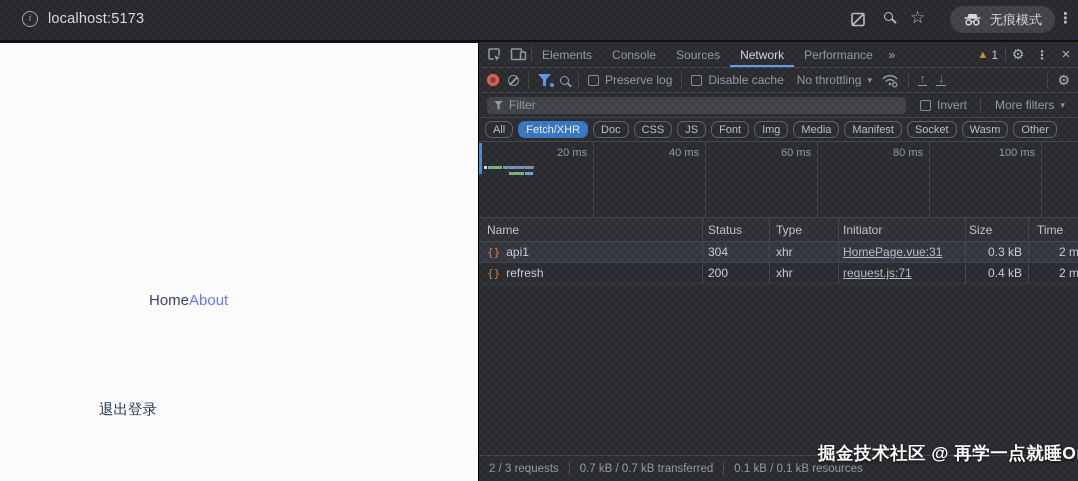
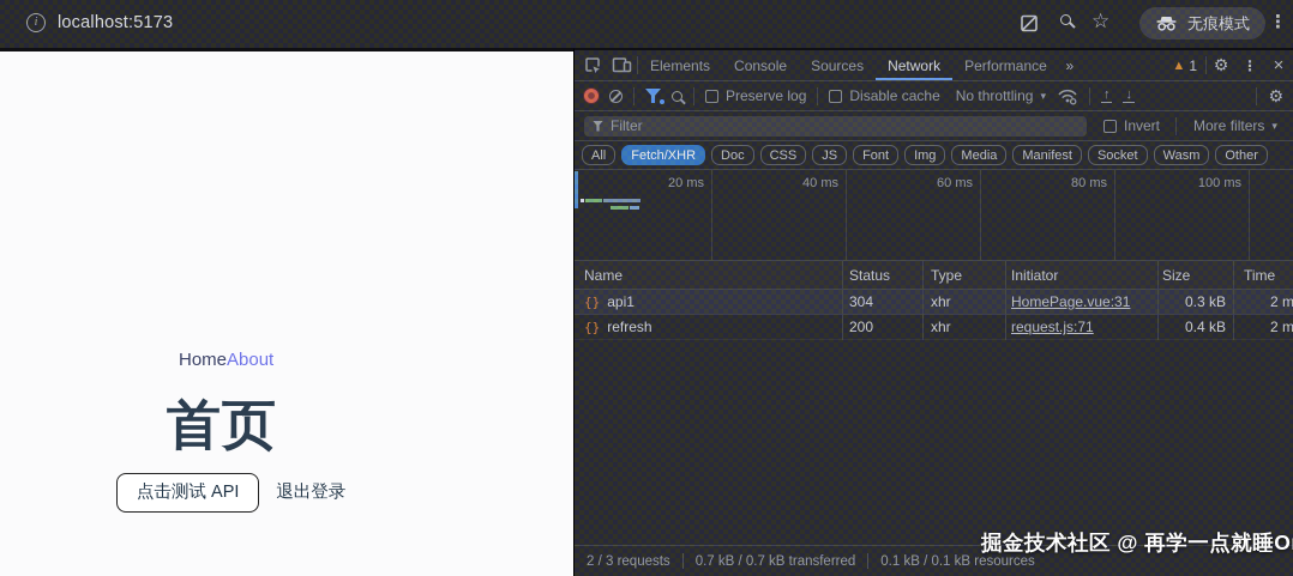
  HomeAbout
+ 首页
+ 点击测试 API
  退出登录
  掘金技术社区 @ 再学一点就睡O
